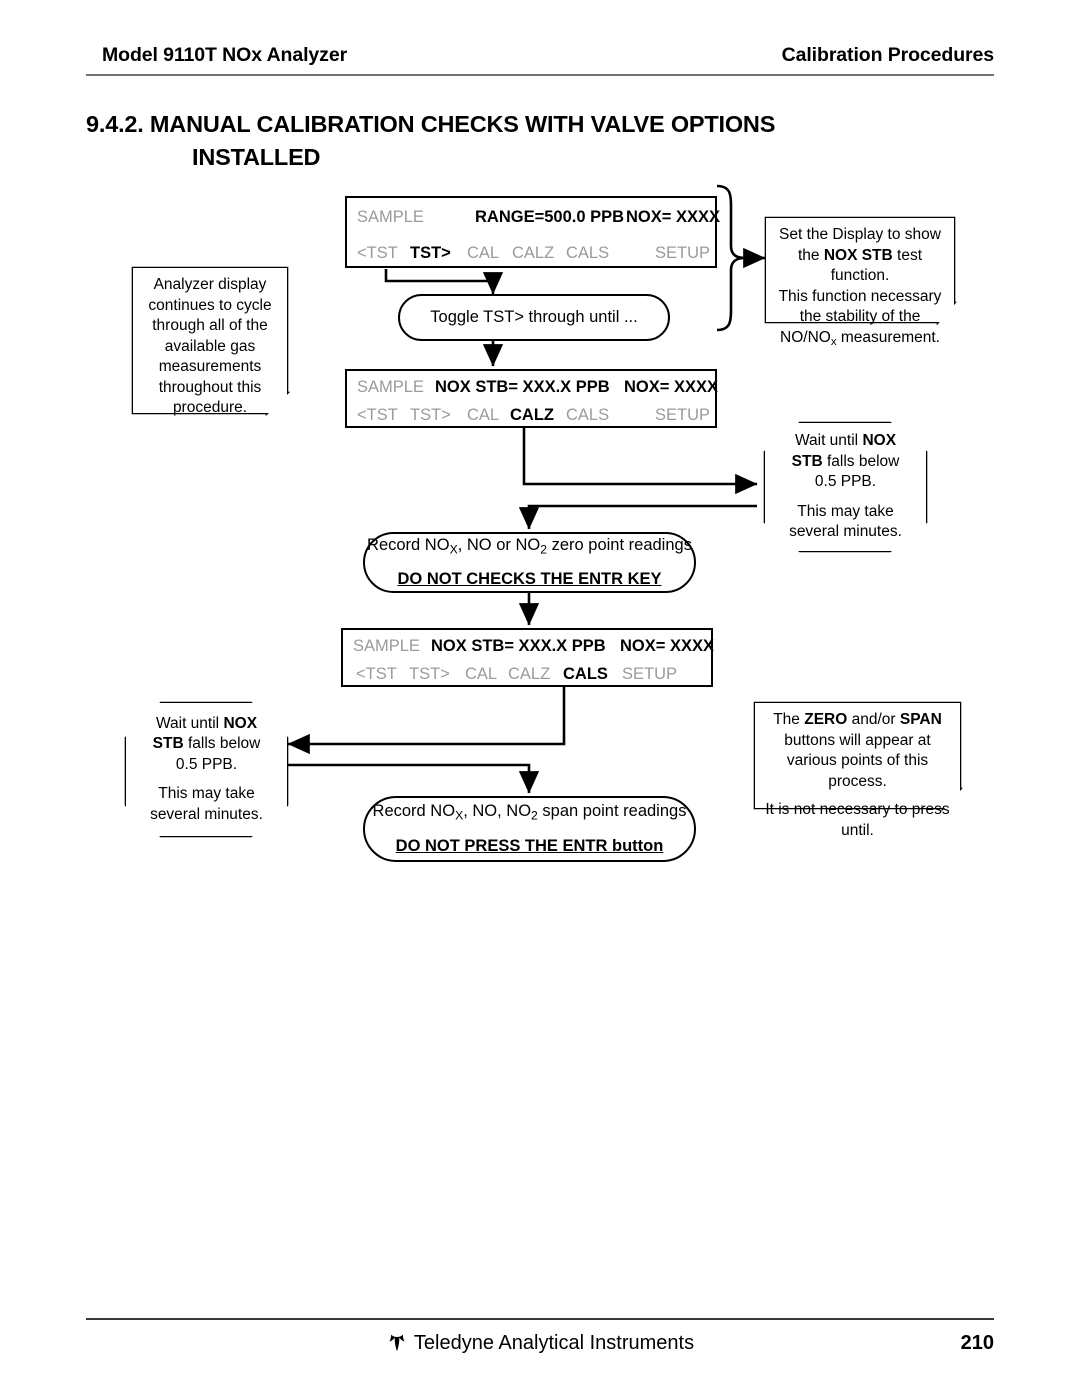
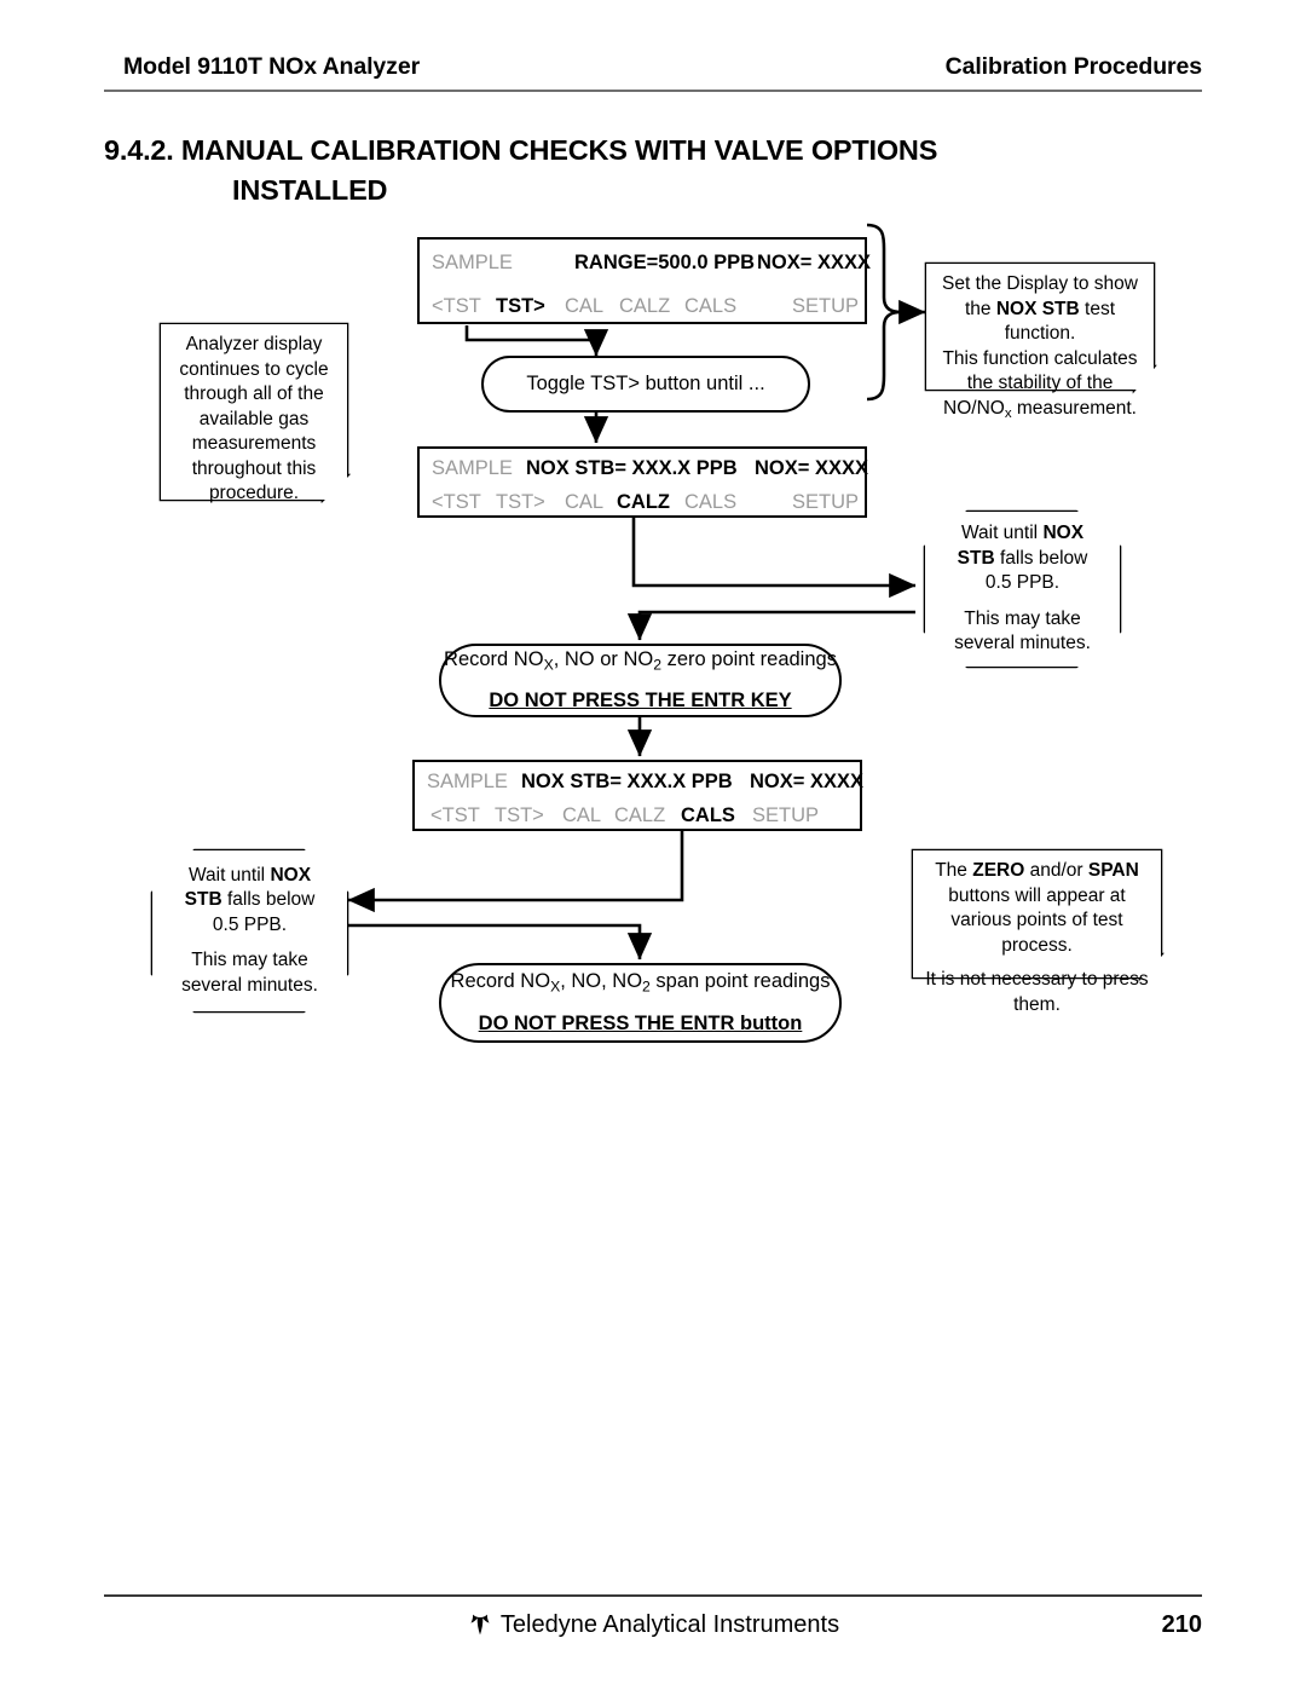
  Model 9110T NOx Analyzer
  Calibration Procedures
  9.4.2. MANUAL CALIBRATION CHECKS WITH VALVE OPTIONS
  INSTALLED
  SAMPLE
  RANGE=500.0 PPB
  NOX= XXXX
  <TST
  TST>
  CAL
  CALZ
  CALS
  SETUP
- Toggle TST> through until ...
+ Toggle TST> button until ...
  SAMPLE
  NOX STB= XXX.X PPB
  NOX= XXXX
  <TST
  TST>
  CAL
  CALZ
  CALS
  SETUP
  Record NOX, NO or NO2 zero point readings
- DO NOT CHECKS THE ENTR KEY
+ DO NOT PRESS THE ENTR KEY
  SAMPLE
  NOX STB= XXX.X PPB
  NOX= XXXX
  <TST
  TST>
  CAL
  CALZ
  CALS
  SETUP
  Record NOX, NO, NO2 span point readings
  DO NOT PRESS THE ENTR button
  Analyzer display continues to cycle through all of the available gas measurements throughout this procedure.
  Set the Display to show the NOX STB test function.
- This function necessary the stability of the NO/NOx measurement.
+ This function calculates the stability of the NO/NOx measurement.
- The ZERO and/or SPAN buttons will appear at various points of this process.
+ The ZERO and/or SPAN buttons will appear at various points of test process.
- It is not necessary to press until.
+ It is not necessary to press them.
  Wait until NOX STB falls below 0.5 PPB.
  This may take several minutes.
  Wait until NOX STB falls below 0.5 PPB.
  This may take several minutes.
  Teledyne Analytical Instruments
  210
